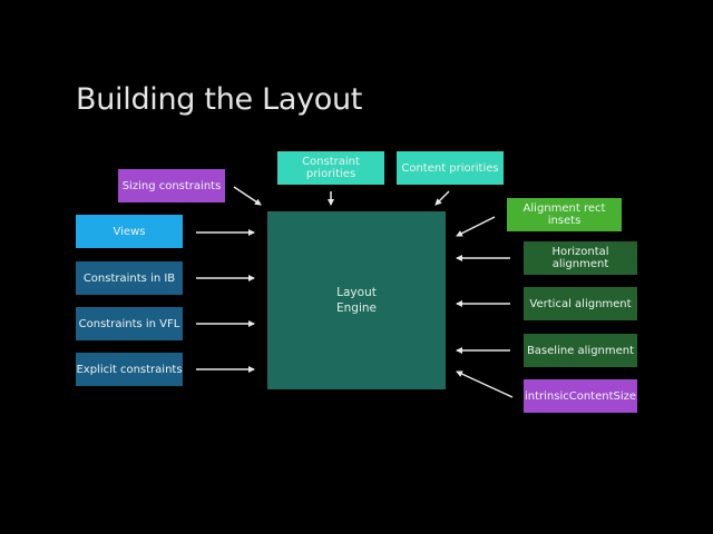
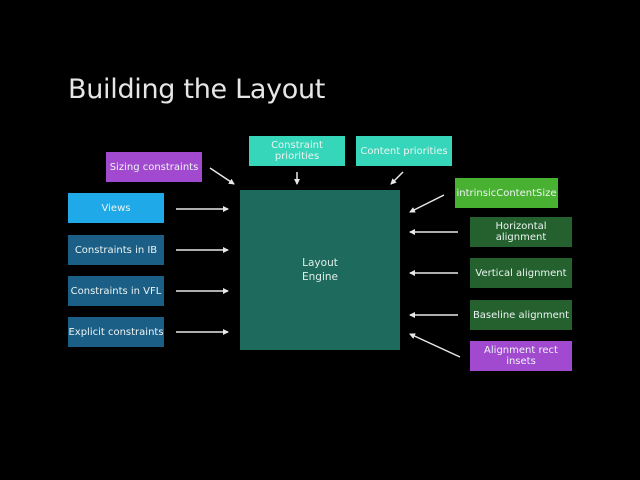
  Building the Layout
  Sizing constraints
  Constraint priorities
  Content priorities
  Views
  Constraints in IB
  Constraints in VFL
  Explicit constraints
  Layout
  Engine
- Alignment rect insets
+ intrinsicContentSize
  Horizontal alignment
  Vertical alignment
  Baseline alignment
- intrinsicContentSize
+ Alignment rect insets
